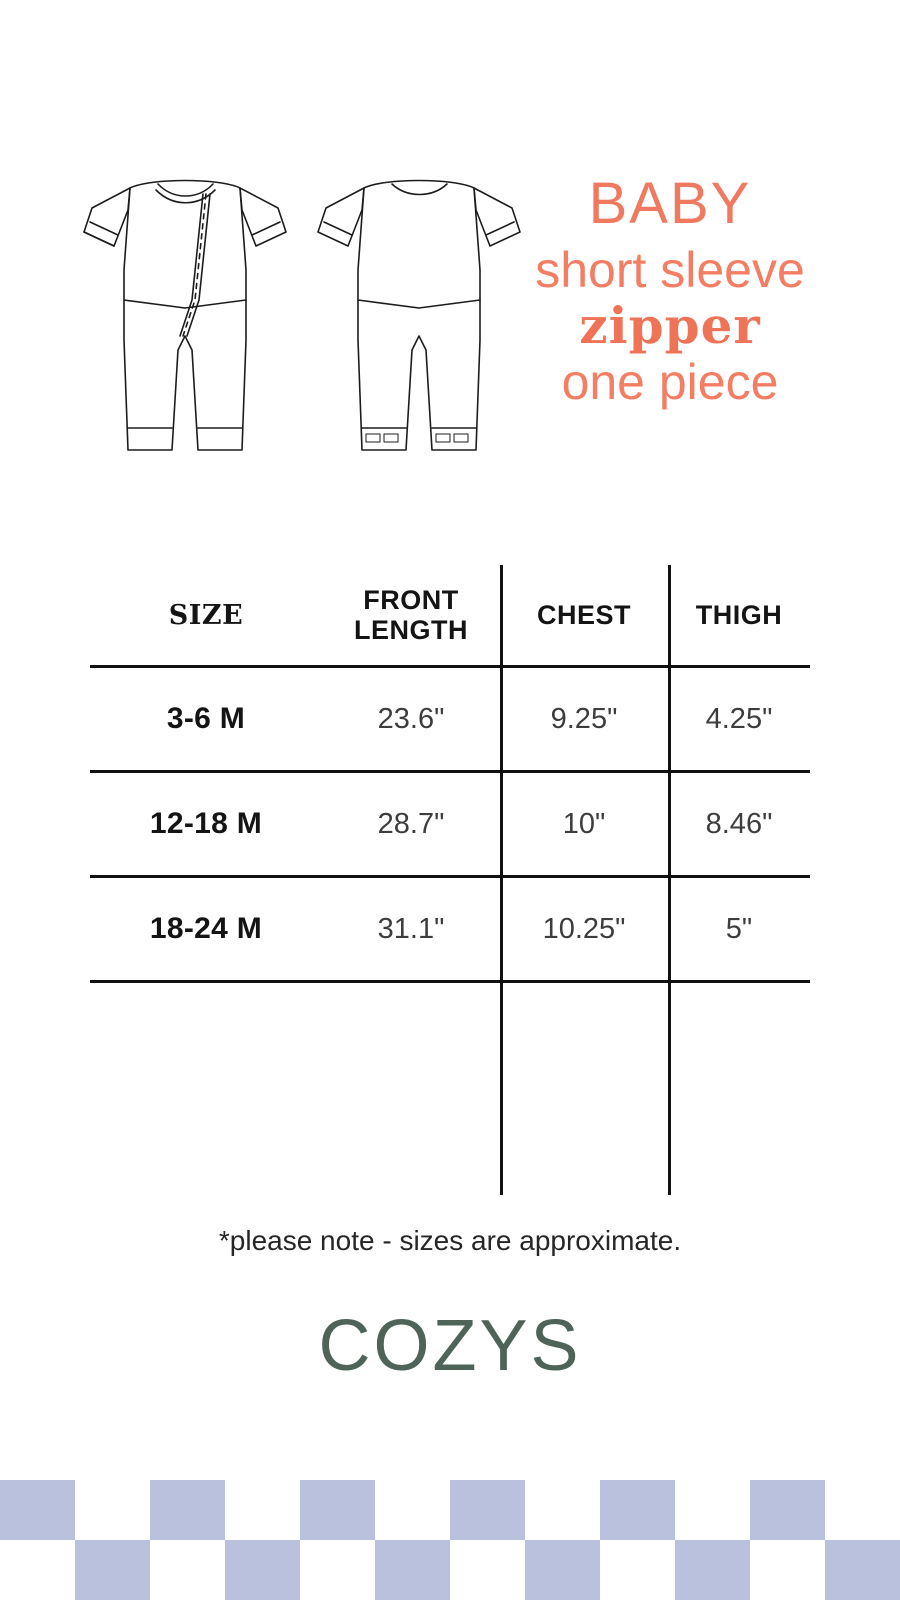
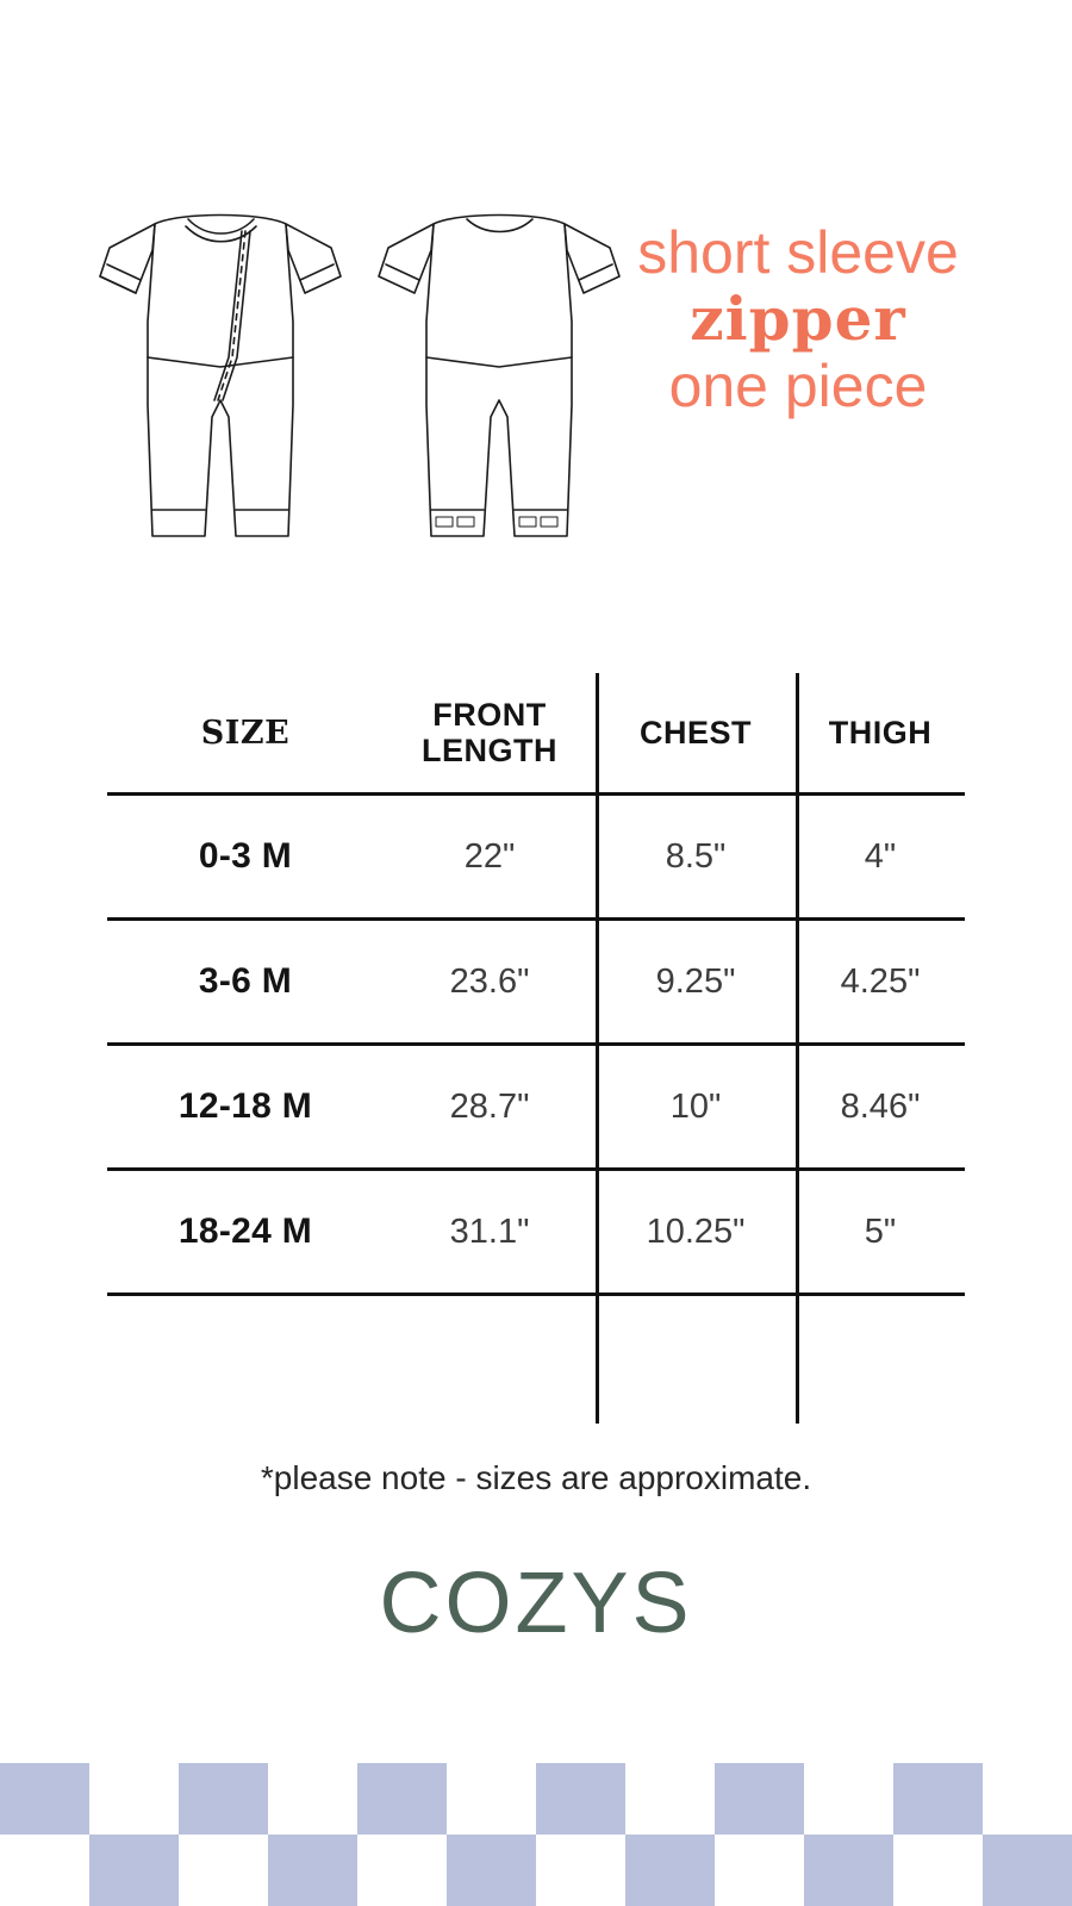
- BABY
  short sleeve
  zipper
  one piece
  SIZE	FRONT LENGTH	CHEST	THIGH
+ 0-3 M	22"	8.5"	4"
  3-6 M	23.6"	9.25"	4.25"
  12-18 M	28.7"	10"	8.46"
  18-24 M	31.1"	10.25"	5"
  *please note - sizes are approximate.
  COZYS
